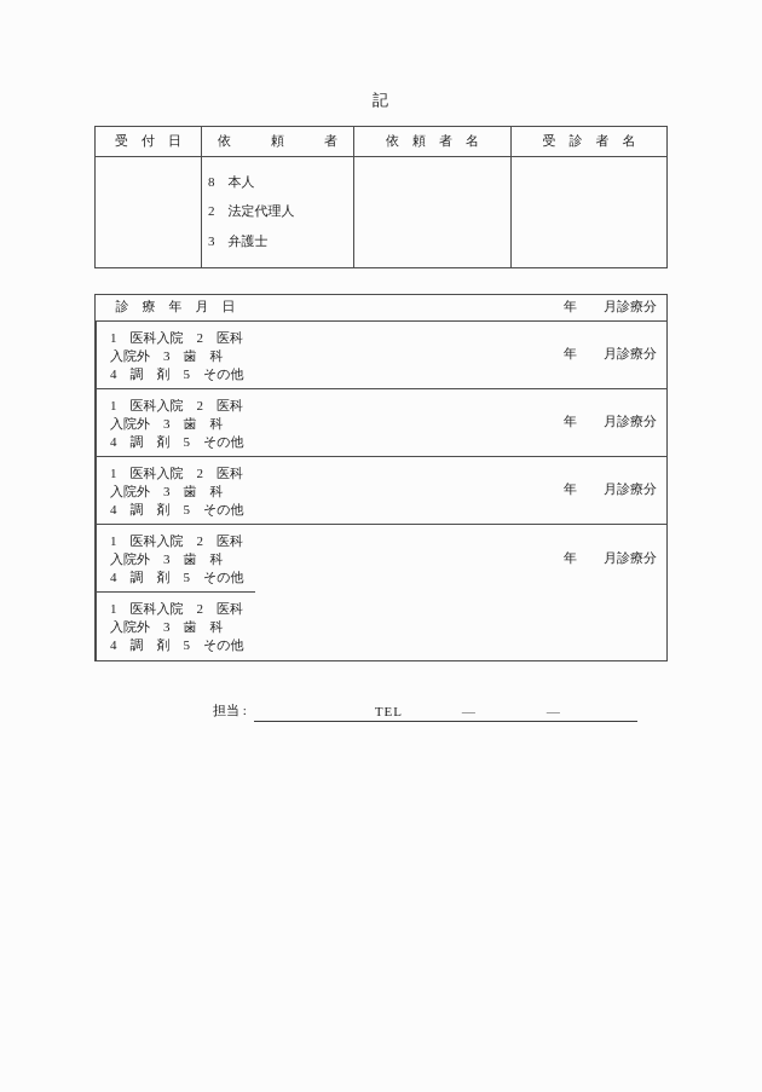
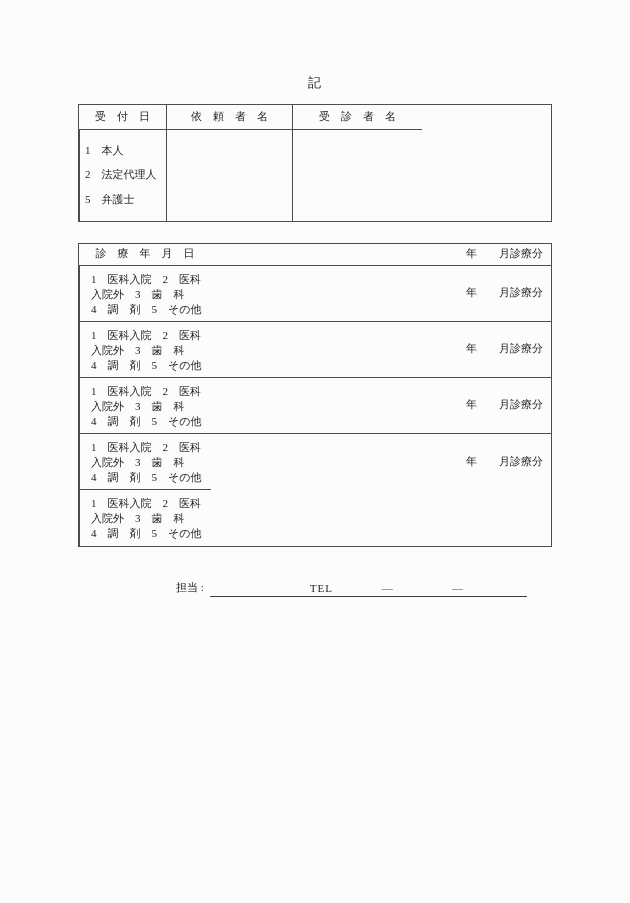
  記
  受付日
- 依頼者
  依頼者名
  受診者名
- 8 本人
+ 1 本人
  2 法定代理人
- 3 弁護士
+ 5 弁護士
  診療年月日
  年 月診療分
  1 医科入院 2 医科入院外 3 歯 科
  4 調 剤 5 その他
  年 月診療分
  1 医科入院 2 医科入院外 3 歯 科
  4 調 剤 5 その他
  年 月診療分
  1 医科入院 2 医科入院外 3 歯 科
  4 調 剤 5 その他
  年 月診療分
  1 医科入院 2 医科入院外 3 歯 科
  4 調 剤 5 その他
  年 月診療分
  1 医科入院 2 医科入院外 3 歯 科
  4 調 剤 5 その他
  担当 :
  TEL
  —
  —
